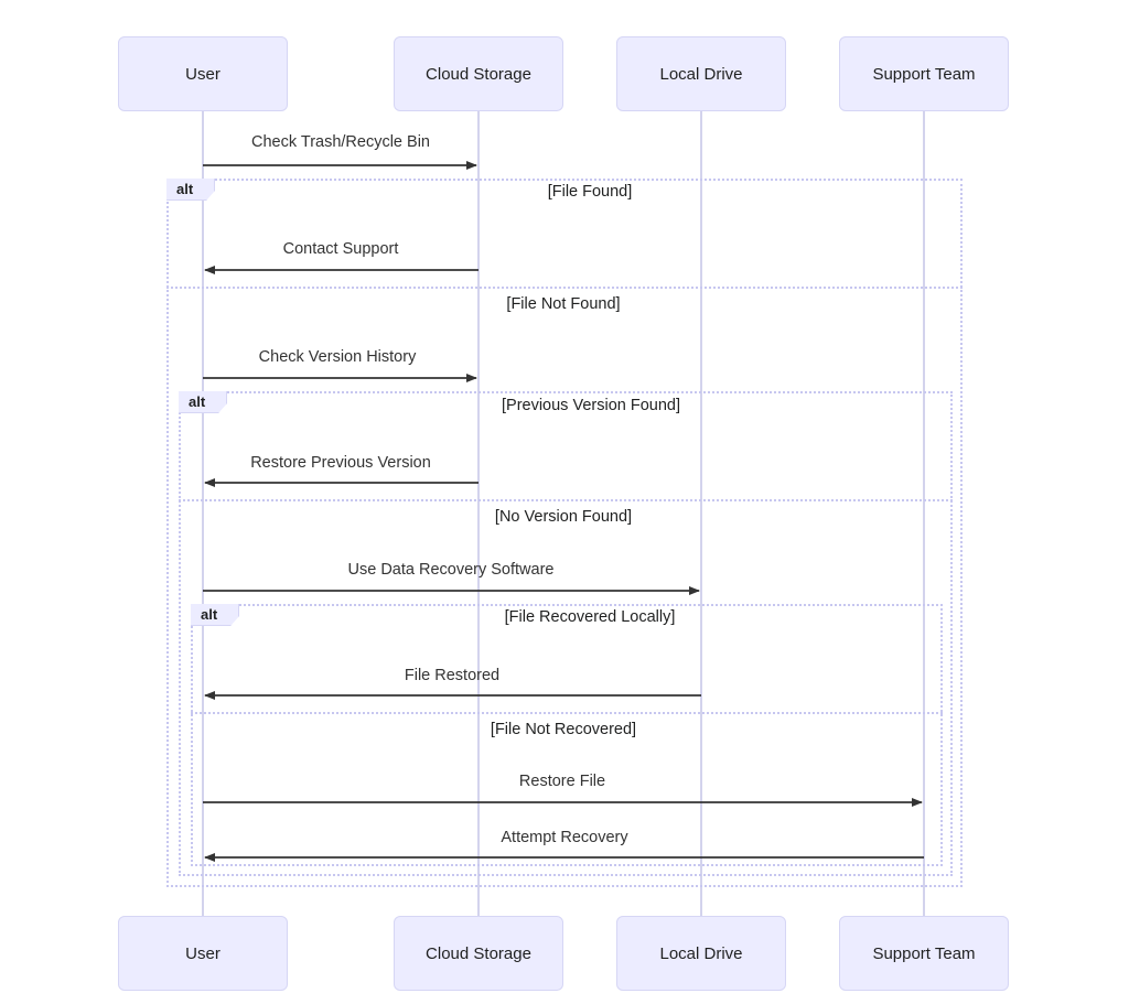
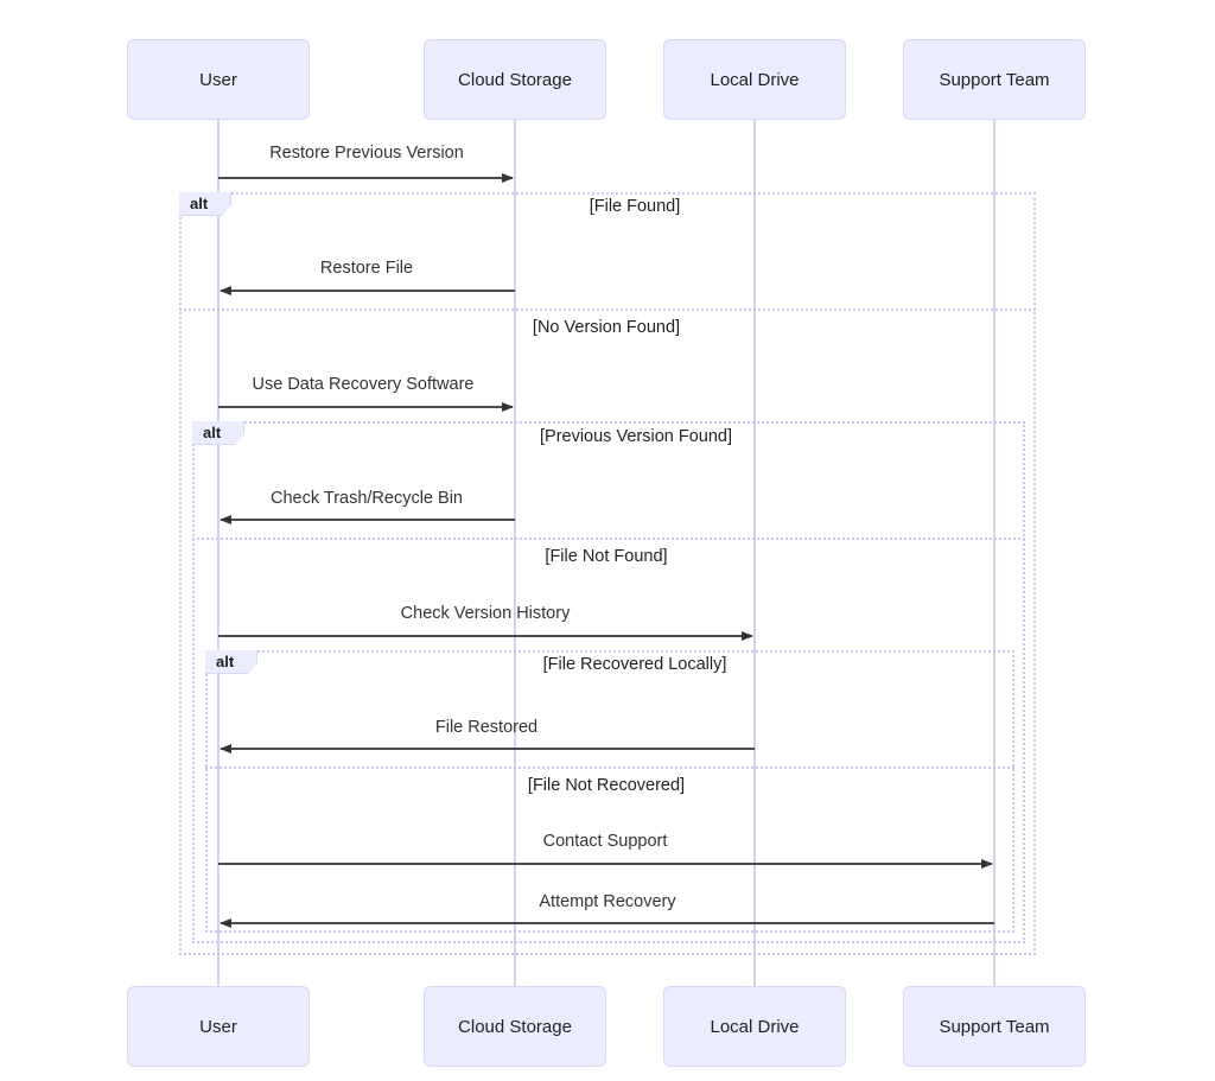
  User
  Cloud Storage
  Local Drive
  Support Team
  User
  Cloud Storage
  Local Drive
  Support Team
  alt
  alt
  alt
  [File Found]
- [File Not Found]
+ [No Version Found]
  [Previous Version Found]
- [No Version Found]
+ [File Not Found]
  [File Recovered Locally]
  [File Not Recovered]
- Check Trash/Recycle Bin
+ Restore Previous Version
- Contact Support
+ Restore File
- Check Version History
+ Use Data Recovery Software
- Restore Previous Version
+ Check Trash/Recycle Bin
- Use Data Recovery Software
+ Check Version History
  File Restored
- Restore File
+ Contact Support
  Attempt Recovery
